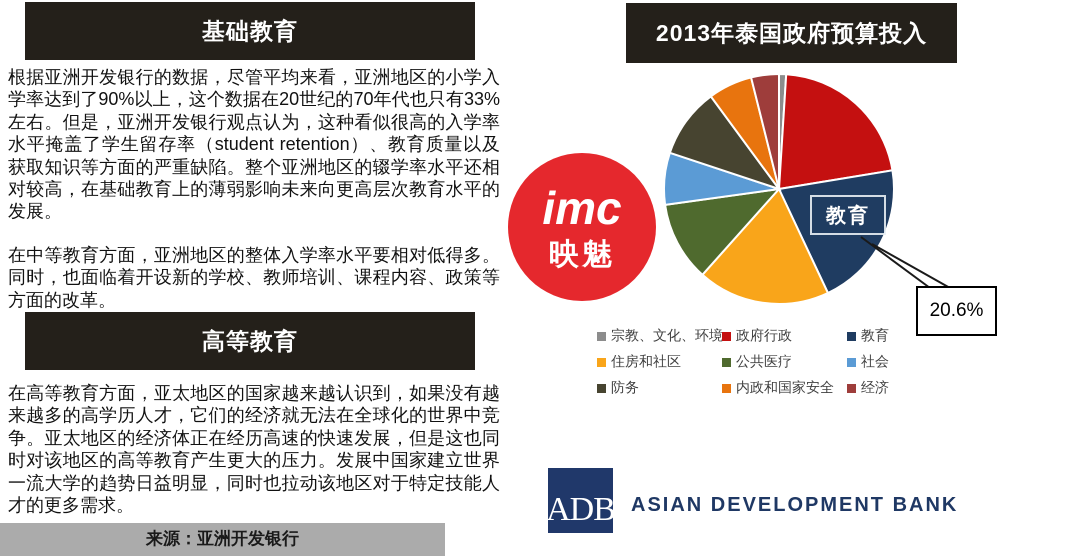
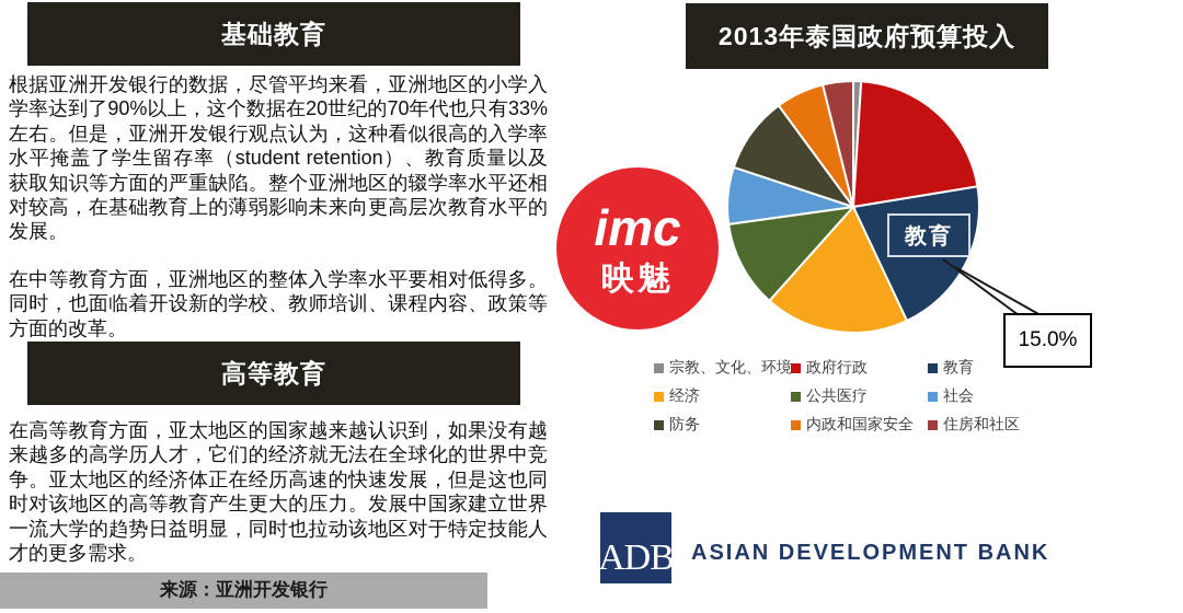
  基础教育
  根据亚洲开发银行的数据，尽管平均来看，亚洲地区的小学入学率达到了90%以上，这个数据在20世纪的70年代也只有33%左右。但是，亚洲开发银行观点认为，这种看似很高的入学率水平掩盖了学生留存率（student retention）、教育质量以及获取知识等方面的严重缺陷。整个亚洲地区的辍学率水平还相对较高，在基础教育上的薄弱影响未来向更高层次教育水平的发展。
  在中等教育方面，亚洲地区的整体入学率水平要相对低得多。同时，也面临着开设新的学校、教师培训、课程内容、政策等方面的改革。
  高等教育
  在高等教育方面，亚太地区的国家越来越认识到，如果没有越来越多的高学历人才，它们的经济就无法在全球化的世界中竞争。亚太地区的经济体正在经历高速的快速发展，但是这也同时对该地区的高等教育产生更大的压力。发展中国家建立世界一流大学的趋势日益明显，同时也拉动该地区对于特定技能人才的更多需求。
  来源：亚洲开发银行
  2013年泰国政府预算投入
  教育
- 20.6%
+ 15.0%
  宗教、文化、环境
  政府行政
  教育
- 住房和社区
+ 经济
  公共医疗
  社会
  防务
  内政和国家安全
- 经济
+ 住房和社区
  imc
  映魅
  ADB
  ASIAN DEVELOPMENT BANK
